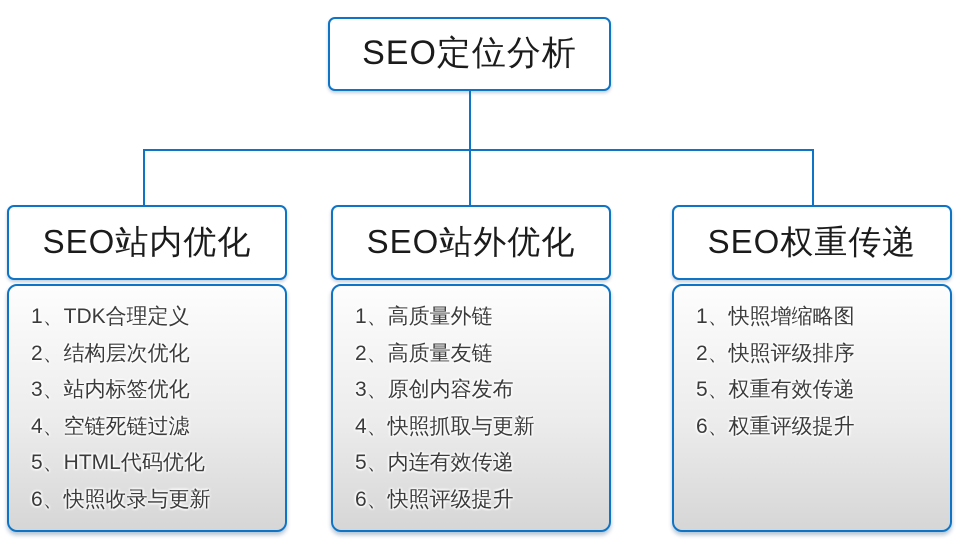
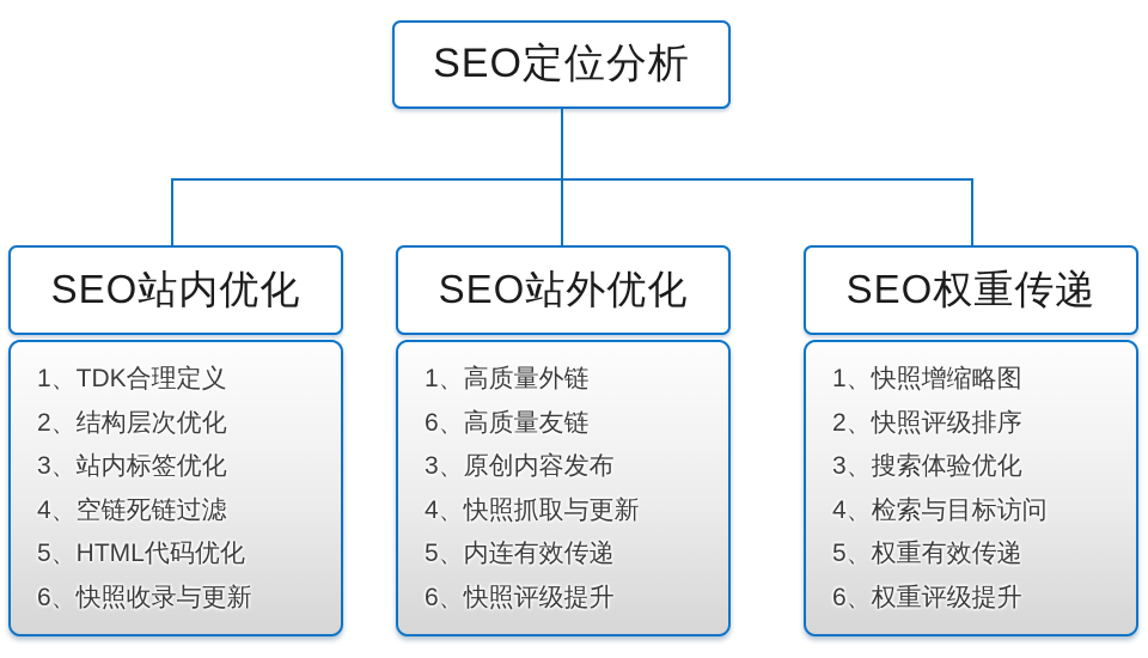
  SEO定位分析
  SEO站内优化
  1、TDK合理定义
  2、结构层次优化
  3、站内标签优化
  4、空链死链过滤
  5、HTML代码优化
  6、快照收录与更新
  SEO站外优化
  1、高质量外链
- 2、高质量友链
+ 6、高质量友链
  3、原创内容发布
  4、快照抓取与更新
  5、内连有效传递
  6、快照评级提升
  SEO权重传递
  1、快照增缩略图
  2、快照评级排序
+ 3、搜索体验优化
+ 4、检索与目标访问
  5、权重有效传递
  6、权重评级提升
